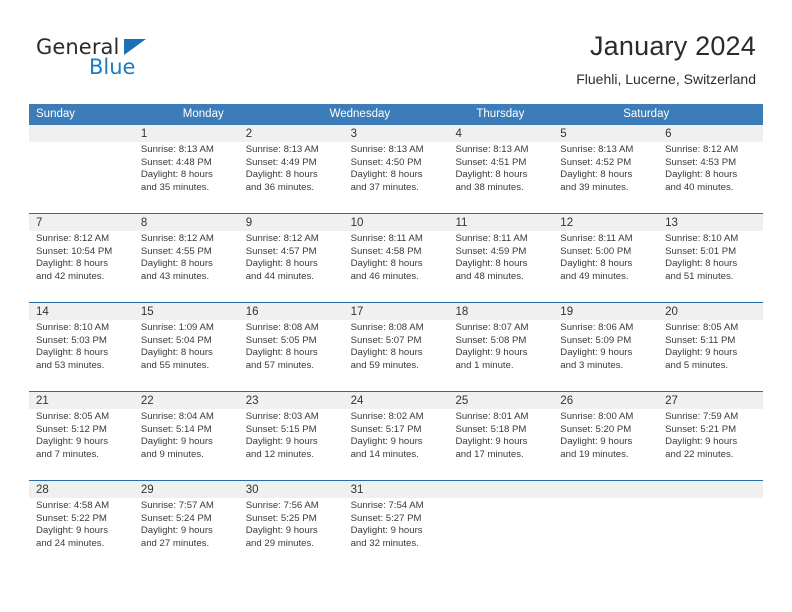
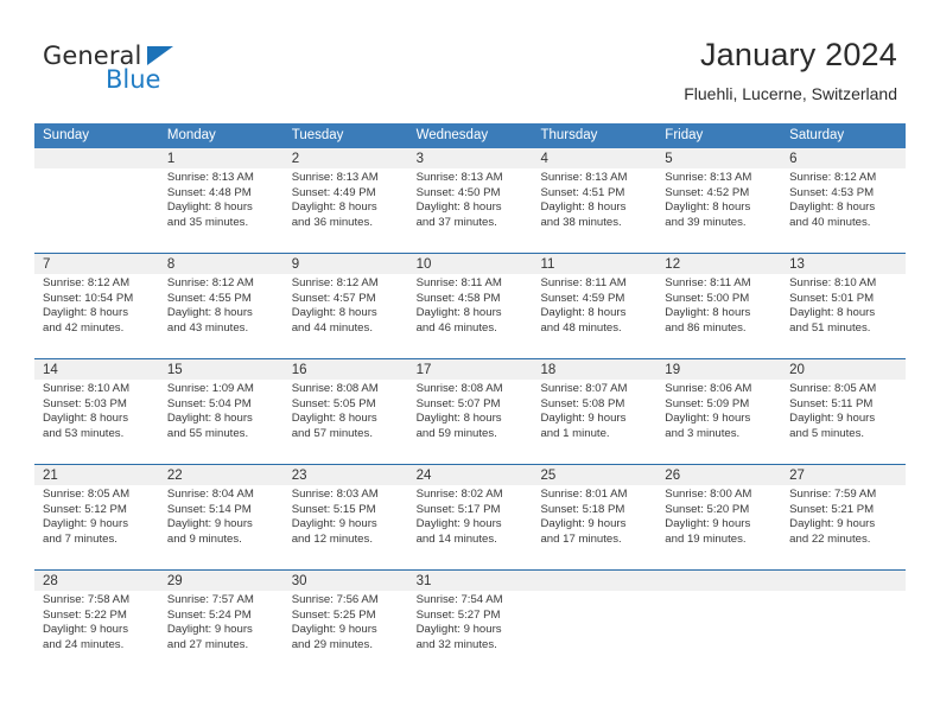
  General
  Blue
  January 2024
  Fluehli, Lucerne, Switzerland
  Sunday
  Monday
+ Tuesday
  Wednesday
  Thursday
+ Friday
  Saturday
  1
  Sunrise: 8:13 AM
  Sunset: 4:48 PM
  Daylight: 8 hours
  and 35 minutes.
  2
  Sunrise: 8:13 AM
  Sunset: 4:49 PM
  Daylight: 8 hours
  and 36 minutes.
  3
  Sunrise: 8:13 AM
  Sunset: 4:50 PM
  Daylight: 8 hours
  and 37 minutes.
  4
  Sunrise: 8:13 AM
  Sunset: 4:51 PM
  Daylight: 8 hours
  and 38 minutes.
  5
  Sunrise: 8:13 AM
  Sunset: 4:52 PM
  Daylight: 8 hours
  and 39 minutes.
  6
  Sunrise: 8:12 AM
  Sunset: 4:53 PM
  Daylight: 8 hours
  and 40 minutes.
  7
  Sunrise: 8:12 AM
  Sunset: 10:54 PM
  Daylight: 8 hours
  and 42 minutes.
  8
  Sunrise: 8:12 AM
  Sunset: 4:55 PM
  Daylight: 8 hours
  and 43 minutes.
  9
  Sunrise: 8:12 AM
  Sunset: 4:57 PM
  Daylight: 8 hours
  and 44 minutes.
  10
  Sunrise: 8:11 AM
  Sunset: 4:58 PM
  Daylight: 8 hours
  and 46 minutes.
  11
  Sunrise: 8:11 AM
  Sunset: 4:59 PM
  Daylight: 8 hours
  and 48 minutes.
  12
  Sunrise: 8:11 AM
  Sunset: 5:00 PM
  Daylight: 8 hours
- and 49 minutes.
+ and 86 minutes.
  13
  Sunrise: 8:10 AM
  Sunset: 5:01 PM
  Daylight: 8 hours
  and 51 minutes.
  14
  Sunrise: 8:10 AM
  Sunset: 5:03 PM
  Daylight: 8 hours
  and 53 minutes.
  15
  Sunrise: 1:09 AM
  Sunset: 5:04 PM
  Daylight: 8 hours
  and 55 minutes.
  16
  Sunrise: 8:08 AM
  Sunset: 5:05 PM
  Daylight: 8 hours
  and 57 minutes.
  17
  Sunrise: 8:08 AM
  Sunset: 5:07 PM
  Daylight: 8 hours
  and 59 minutes.
  18
  Sunrise: 8:07 AM
  Sunset: 5:08 PM
  Daylight: 9 hours
  and 1 minute.
  19
  Sunrise: 8:06 AM
  Sunset: 5:09 PM
  Daylight: 9 hours
  and 3 minutes.
  20
  Sunrise: 8:05 AM
  Sunset: 5:11 PM
  Daylight: 9 hours
  and 5 minutes.
  21
  Sunrise: 8:05 AM
  Sunset: 5:12 PM
  Daylight: 9 hours
  and 7 minutes.
  22
  Sunrise: 8:04 AM
  Sunset: 5:14 PM
  Daylight: 9 hours
  and 9 minutes.
  23
  Sunrise: 8:03 AM
  Sunset: 5:15 PM
  Daylight: 9 hours
  and 12 minutes.
  24
  Sunrise: 8:02 AM
  Sunset: 5:17 PM
  Daylight: 9 hours
  and 14 minutes.
  25
  Sunrise: 8:01 AM
  Sunset: 5:18 PM
  Daylight: 9 hours
  and 17 minutes.
  26
  Sunrise: 8:00 AM
  Sunset: 5:20 PM
  Daylight: 9 hours
  and 19 minutes.
  27
  Sunrise: 7:59 AM
  Sunset: 5:21 PM
  Daylight: 9 hours
  and 22 minutes.
  28
- Sunrise: 4:58 AM
+ Sunrise: 7:58 AM
  Sunset: 5:22 PM
  Daylight: 9 hours
  and 24 minutes.
  29
  Sunrise: 7:57 AM
  Sunset: 5:24 PM
  Daylight: 9 hours
  and 27 minutes.
  30
  Sunrise: 7:56 AM
  Sunset: 5:25 PM
  Daylight: 9 hours
  and 29 minutes.
  31
  Sunrise: 7:54 AM
  Sunset: 5:27 PM
  Daylight: 9 hours
  and 32 minutes.
